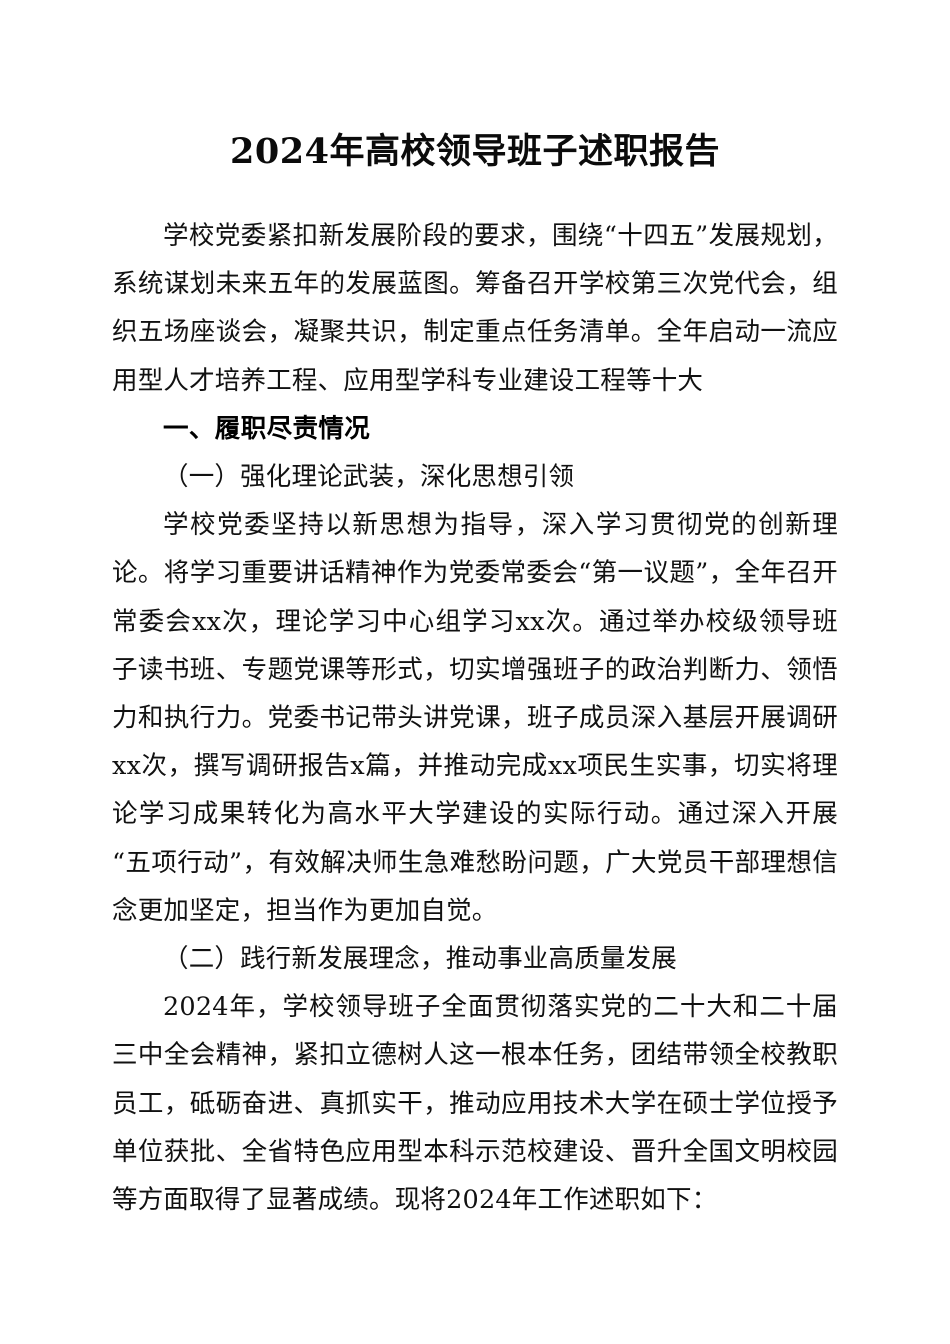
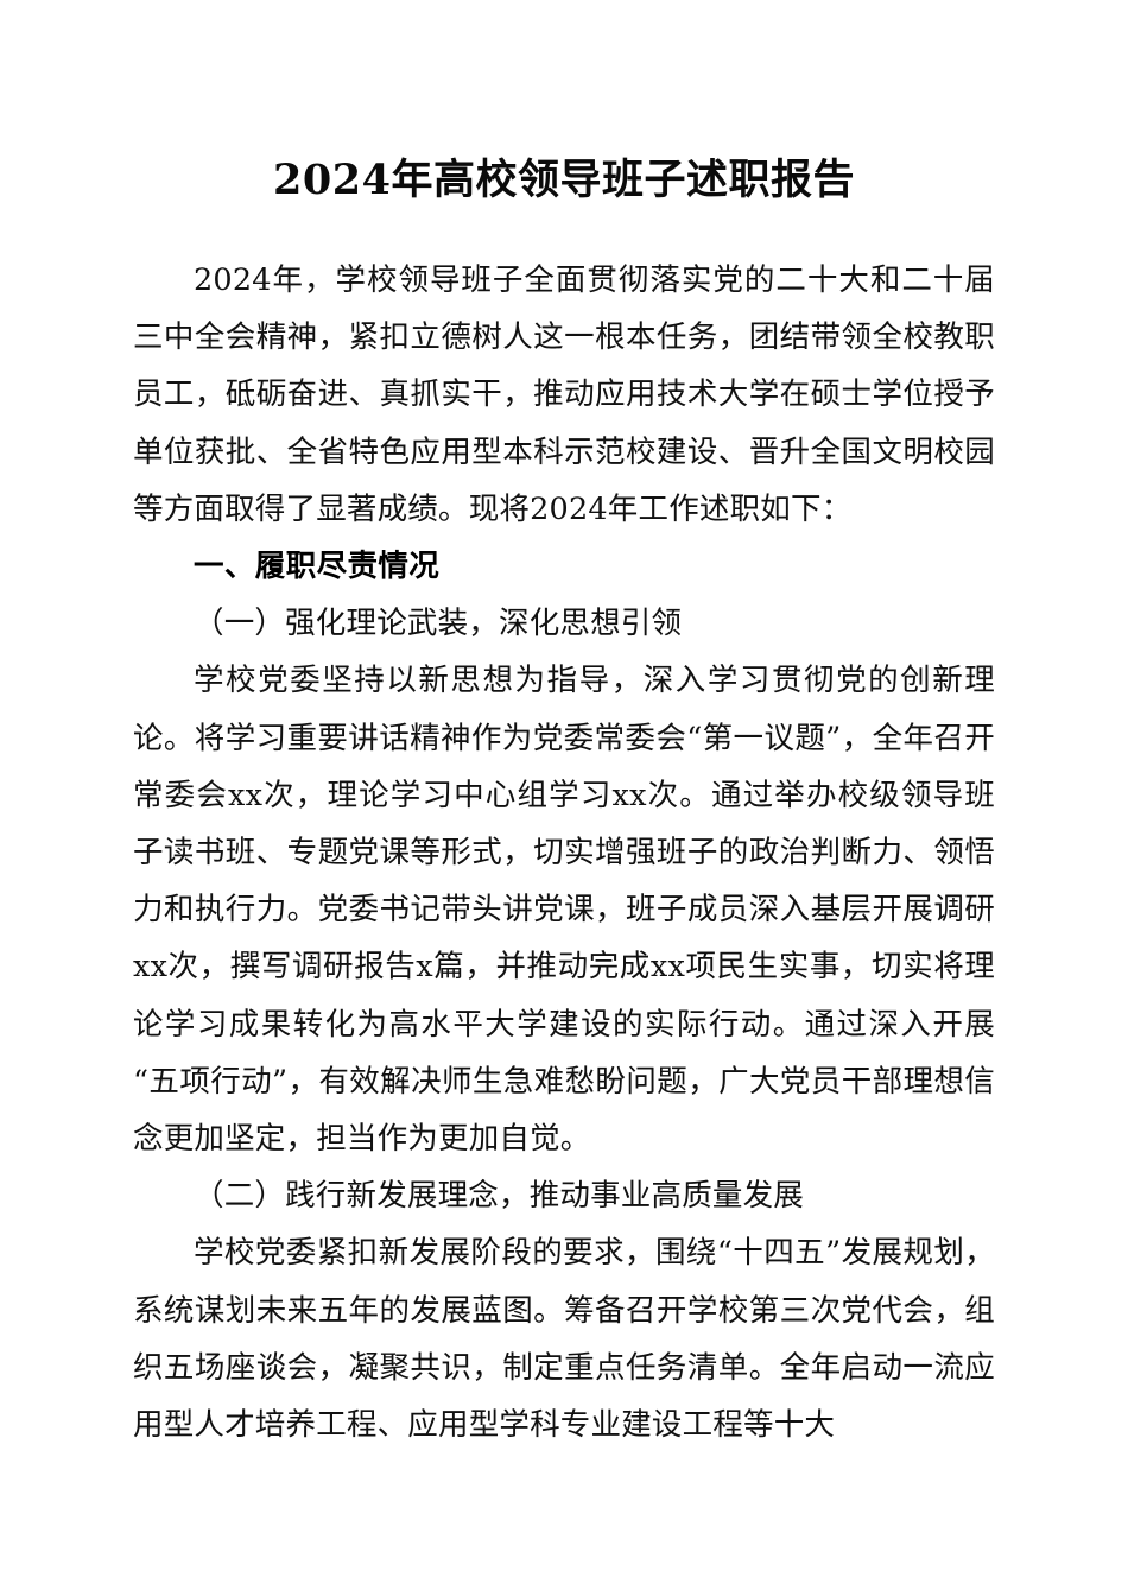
  2024年高校领导班子述职报告
- 学校党委紧扣新发展阶段的要求，围绕“十四五”发展规划，系统谋划未来五年的发展蓝图。筹备召开学校第三次党代会，组织五场座谈会，凝聚共识，制定重点任务清单。全年启动一流应用型人才培养工程、应用型学科专业建设工程等十大
+ 2024年，学校领导班子全面贯彻落实党的二十大和二十届三中全会精神，紧扣立德树人这一根本任务，团结带领全校教职员工，砥砺奋进、真抓实干，推动应用技术大学在硕士学位授予单位获批、全省特色应用型本科示范校建设、晋升全国文明校园等方面取得了显著成绩。现将2024年工作述职如下：
  一、履职尽责情况
  （一）强化理论武装，深化思想引领
  学校党委坚持以新思想为指导，深入学习贯彻党的创新理论。将学习重要讲话精神作为党委常委会“第一议题”，全年召开常委会xx次，理论学习中心组学习xx次。通过举办校级领导班子读书班、专题党课等形式，切实增强班子的政治判断力、领悟力和执行力。党委书记带头讲党课，班子成员深入基层开展调研xx次，撰写调研报告x篇，并推动完成xx项民生实事，切实将理论学习成果转化为高水平大学建设的实际行动。通过深入开展“五项行动”，有效解决师生急难愁盼问题，广大党员干部理想信念更加坚定，担当作为更加自觉。
  （二）践行新发展理念，推动事业高质量发展
- 2024年，学校领导班子全面贯彻落实党的二十大和二十届三中全会精神，紧扣立德树人这一根本任务，团结带领全校教职员工，砥砺奋进、真抓实干，推动应用技术大学在硕士学位授予单位获批、全省特色应用型本科示范校建设、晋升全国文明校园等方面取得了显著成绩。现将2024年工作述职如下：
+ 学校党委紧扣新发展阶段的要求，围绕“十四五”发展规划，系统谋划未来五年的发展蓝图。筹备召开学校第三次党代会，组织五场座谈会，凝聚共识，制定重点任务清单。全年启动一流应用型人才培养工程、应用型学科专业建设工程等十大
